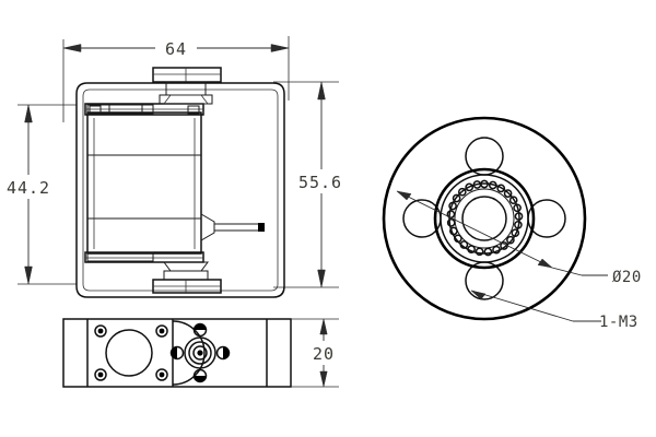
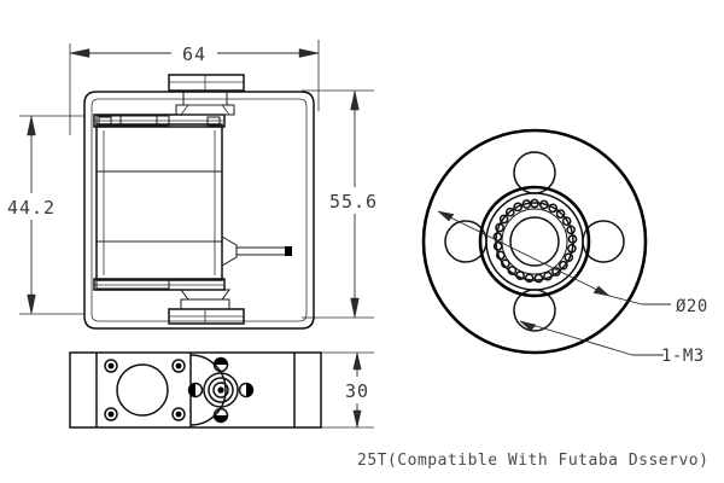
  64
  44.2
  55.6
- 20
+ 30
  Ø20
  1-M3
+ 25T(Compatible With Futaba Dsservo)
